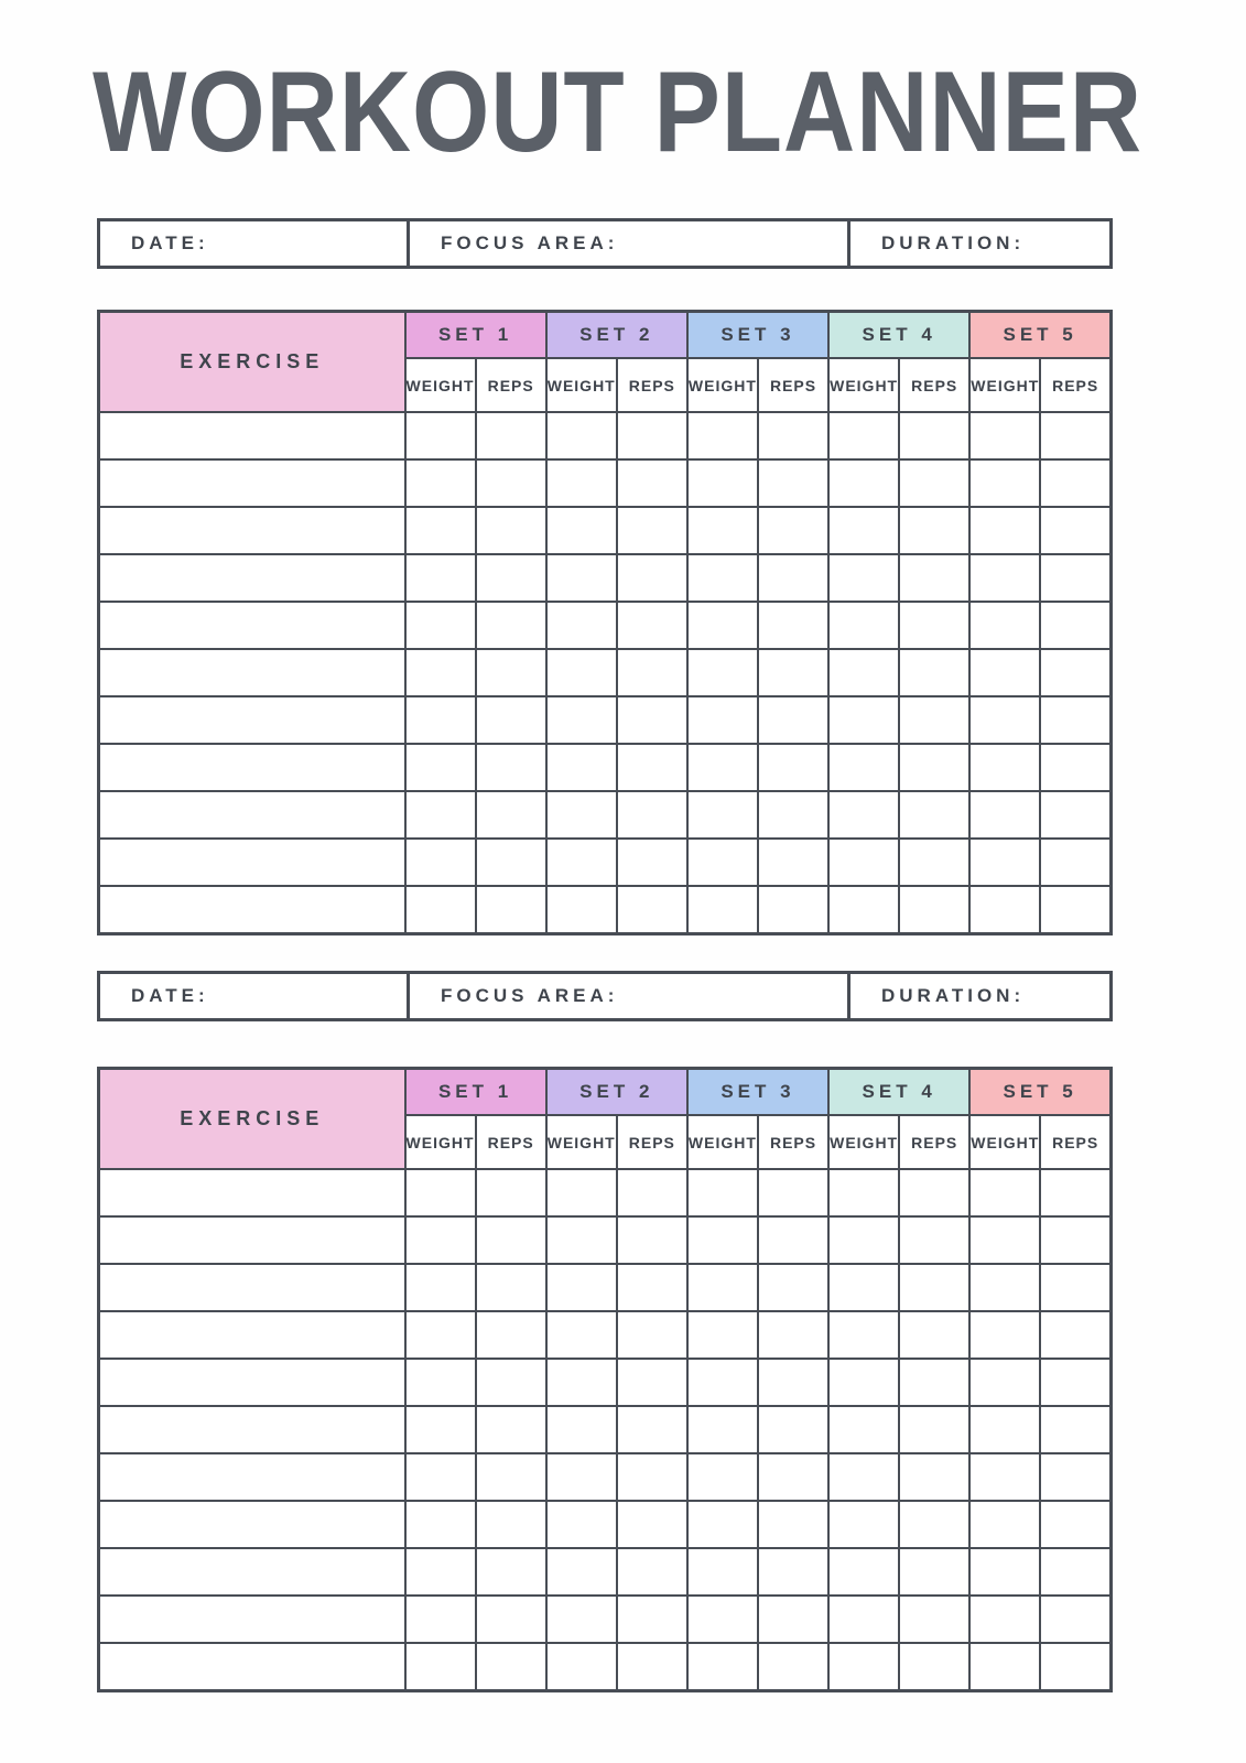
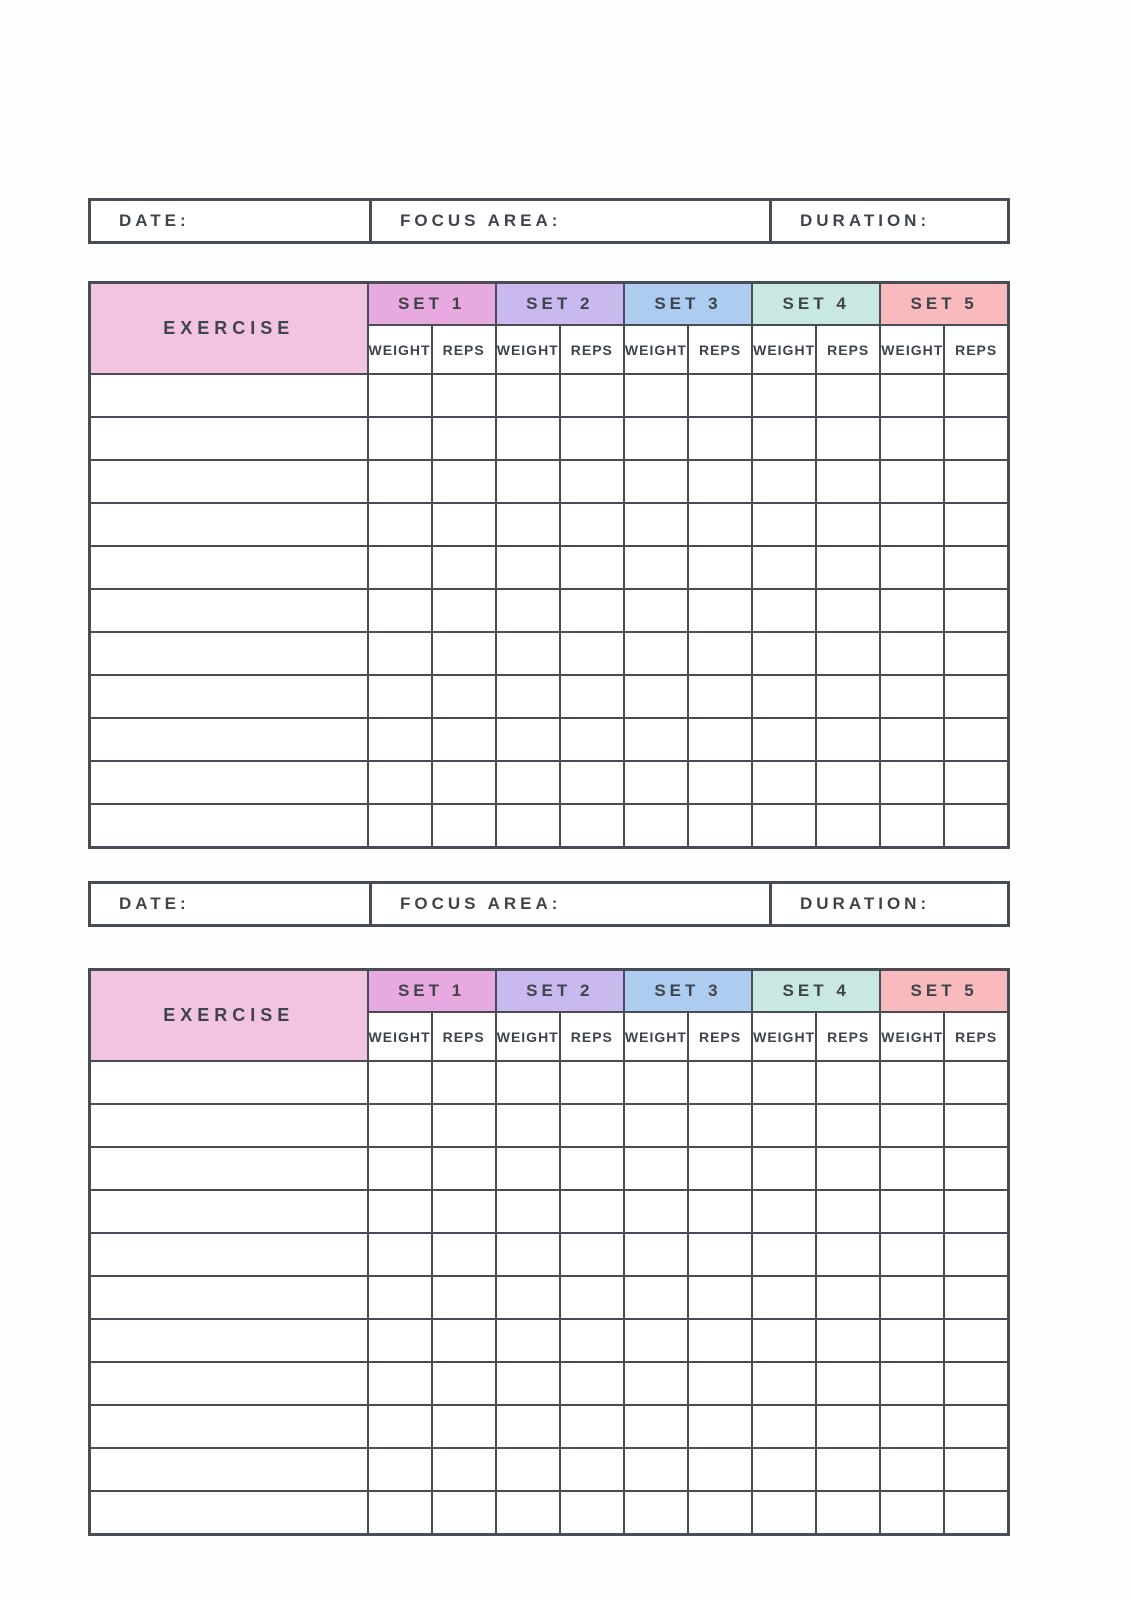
- WORKOUT PLANNER
  DATE:
  FOCUS AREA:
  DURATION:
  EXERCISE	SET 1	SET 2	SET 3	SET 4	SET 5
  WEIGHT	REPS	WEIGHT	REPS	WEIGHT	REPS	WEIGHT	REPS	WEIGHT	REPS
  DATE:
  FOCUS AREA:
  DURATION:
  EXERCISE	SET 1	SET 2	SET 3	SET 4	SET 5
  WEIGHT	REPS	WEIGHT	REPS	WEIGHT	REPS	WEIGHT	REPS	WEIGHT	REPS
